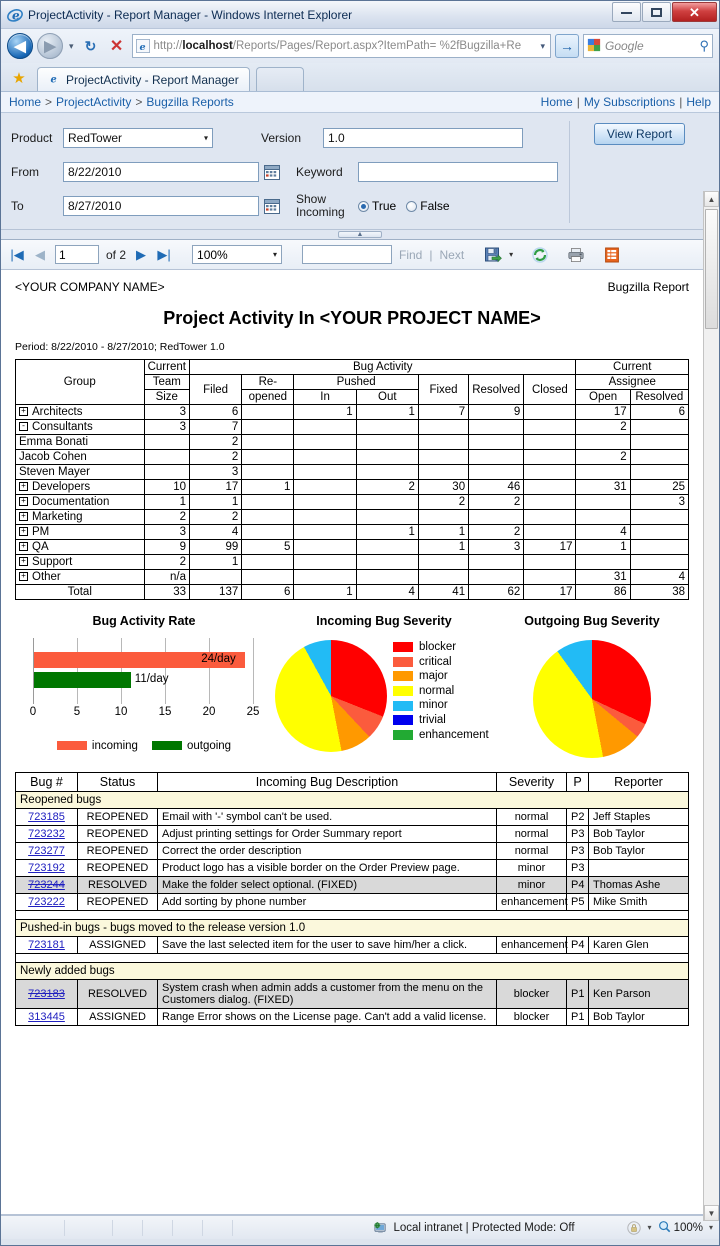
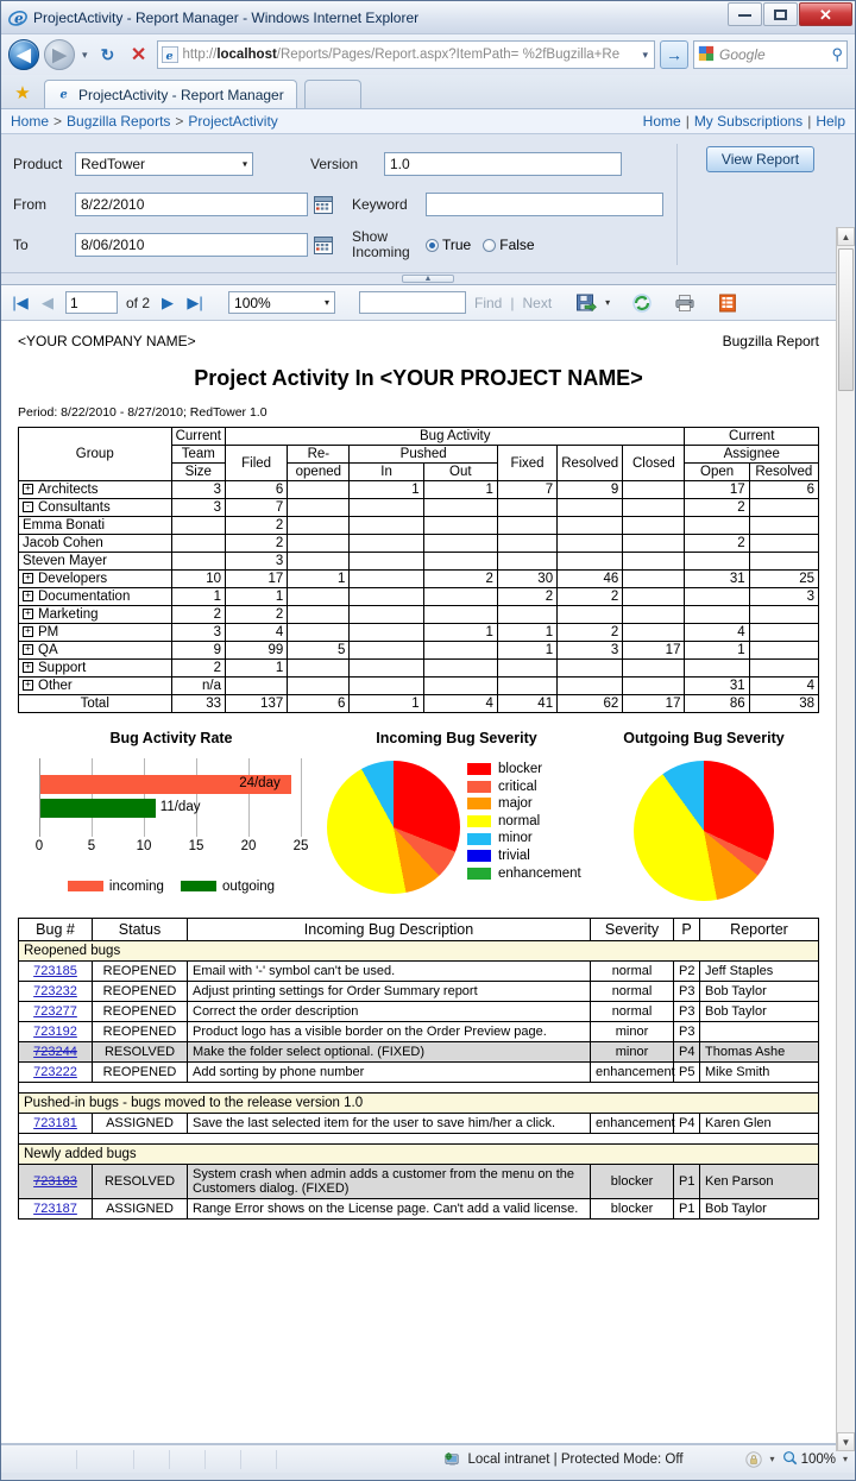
  e
  ProjectActivity - Report Manager - Windows Internet Explorer
  ✕
  ◀
  ▶
  ▾
  ↻
  ✕
  e
  http://localhost/Reports/Pages/Report.aspx?ItemPath= %2fBugzilla+Rе
  ▾
  →
  Google
  ⚲
  ★
  e
  ProjectActivity - Report Manager
  Home
  >
- ProjectActivity
+ Bugzilla Reports
  >
- Bugzilla Reports
+ ProjectActivity
  Home
  |
  My Subscriptions
  |
  Help
  Product
  RedTower
  ▾
  Version
  1.0
  From
  8/22/2010
  Keyword
  To
- 8/27/2010
+ 8/06/2010
  Show Incoming
  True
  False
  View Report
  |◀
  ◀
  1
  of 2
  ▶
  ▶|
  100%
  ▾
  Find
  |
  Next
  ▾
  <YOUR COMPANY NAME>
  Bugzilla Report
  Project Activity In <YOUR PROJECT NAME>
  Period: 8/22/2010 - 8/27/2010; RedTower 1.0
  Group	Current	Bug Activity	Current
  Team	Filed	Re-	Pushed	Fixed	Resolved	Closed	Assignee
  Size	opened	In	Out	Open	Resolved
  + Architects	3	6		1	1	7	9		17	6
  - Consultants	3	7							2
  Emma Bonati		2
  Jacob Cohen		2							2
  Steven Mayer		3
  + Developers	10	17	1		2	30	46		31	25
  + Documentation	1	1				2	2			3
  + Marketing	2	2
  + PM	3	4			1	1	2		4
  + QA	9	99	5			1	3	17	1
  + Support	2	1
  + Other	n/a								31	4
  Total	33	137	6	1	4	41	62	17	86	38
  Bug Activity Rate
  24/day
  11/day
  0
  5
  10
  15
  20
  25
  incoming
  outgoing
  Incoming Bug Severity
  blocker
  critical
  major
  normal
  minor
  trivial
  enhancement
  Outgoing Bug Severity
  Bug #	Status	Incoming Bug Description	Severity	P	Reporter
  Reopened bugs
  723185	REOPENED	Email with '-' symbol can't be used.	normal	P2	Jeff Staples
  723232	REOPENED	Adjust printing settings for Order Summary report	normal	P3	Bob Taylor
  723277	REOPENED	Correct the order description	normal	P3	Bob Taylor
  723192	REOPENED	Product logo has a visible border on the Order Preview page.	minor	P3
  723244	RESOLVED	Make the folder select optional. (FIXED)	minor	P4	Thomas Ashe
  723222	REOPENED	Add sorting by phone number	enhancement	P5	Mike Smith
  Pushed-in bugs - bugs moved to the release version 1.0
  723181	ASSIGNED	Save the last selected item for the user to save him/her a click.	enhancement	P4	Karen Glen
  Newly added bugs
  723183	RESOLVED	System crash when admin adds a customer from the menu on the Customers dialog. (FIXED)	blocker	P1	Ken Parson
- 313445	ASSIGNED	Range Error shows on the License page. Can't add a valid license.	blocker	P1	Bob Taylor
+ 723187	ASSIGNED	Range Error shows on the License page. Can't add a valid license.	blocker	P1	Bob Taylor
  Local intranet | Protected Mode: Off
  ▾
  100%
  ▾
  ▲
  ▼
